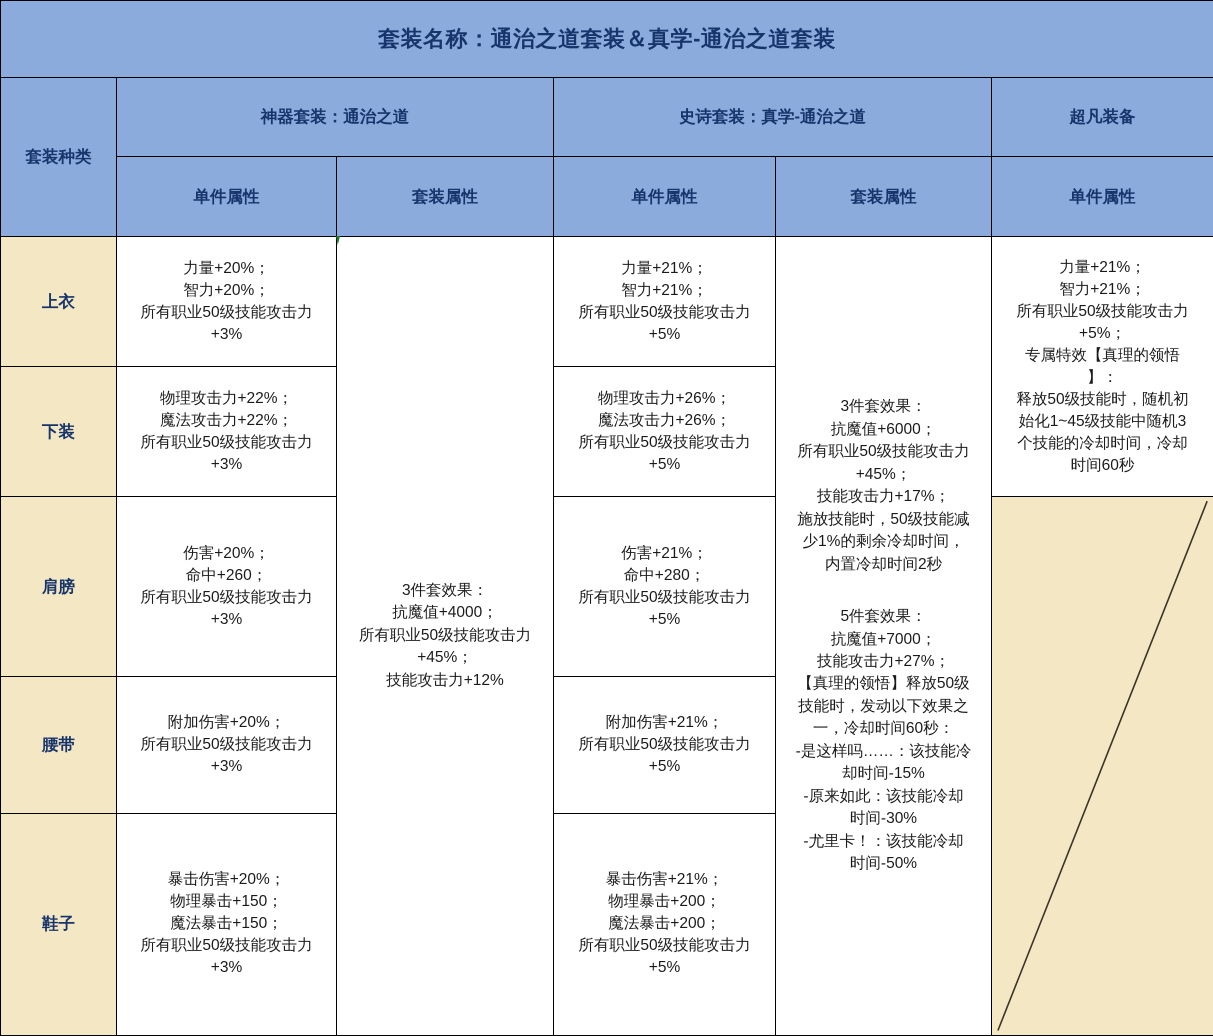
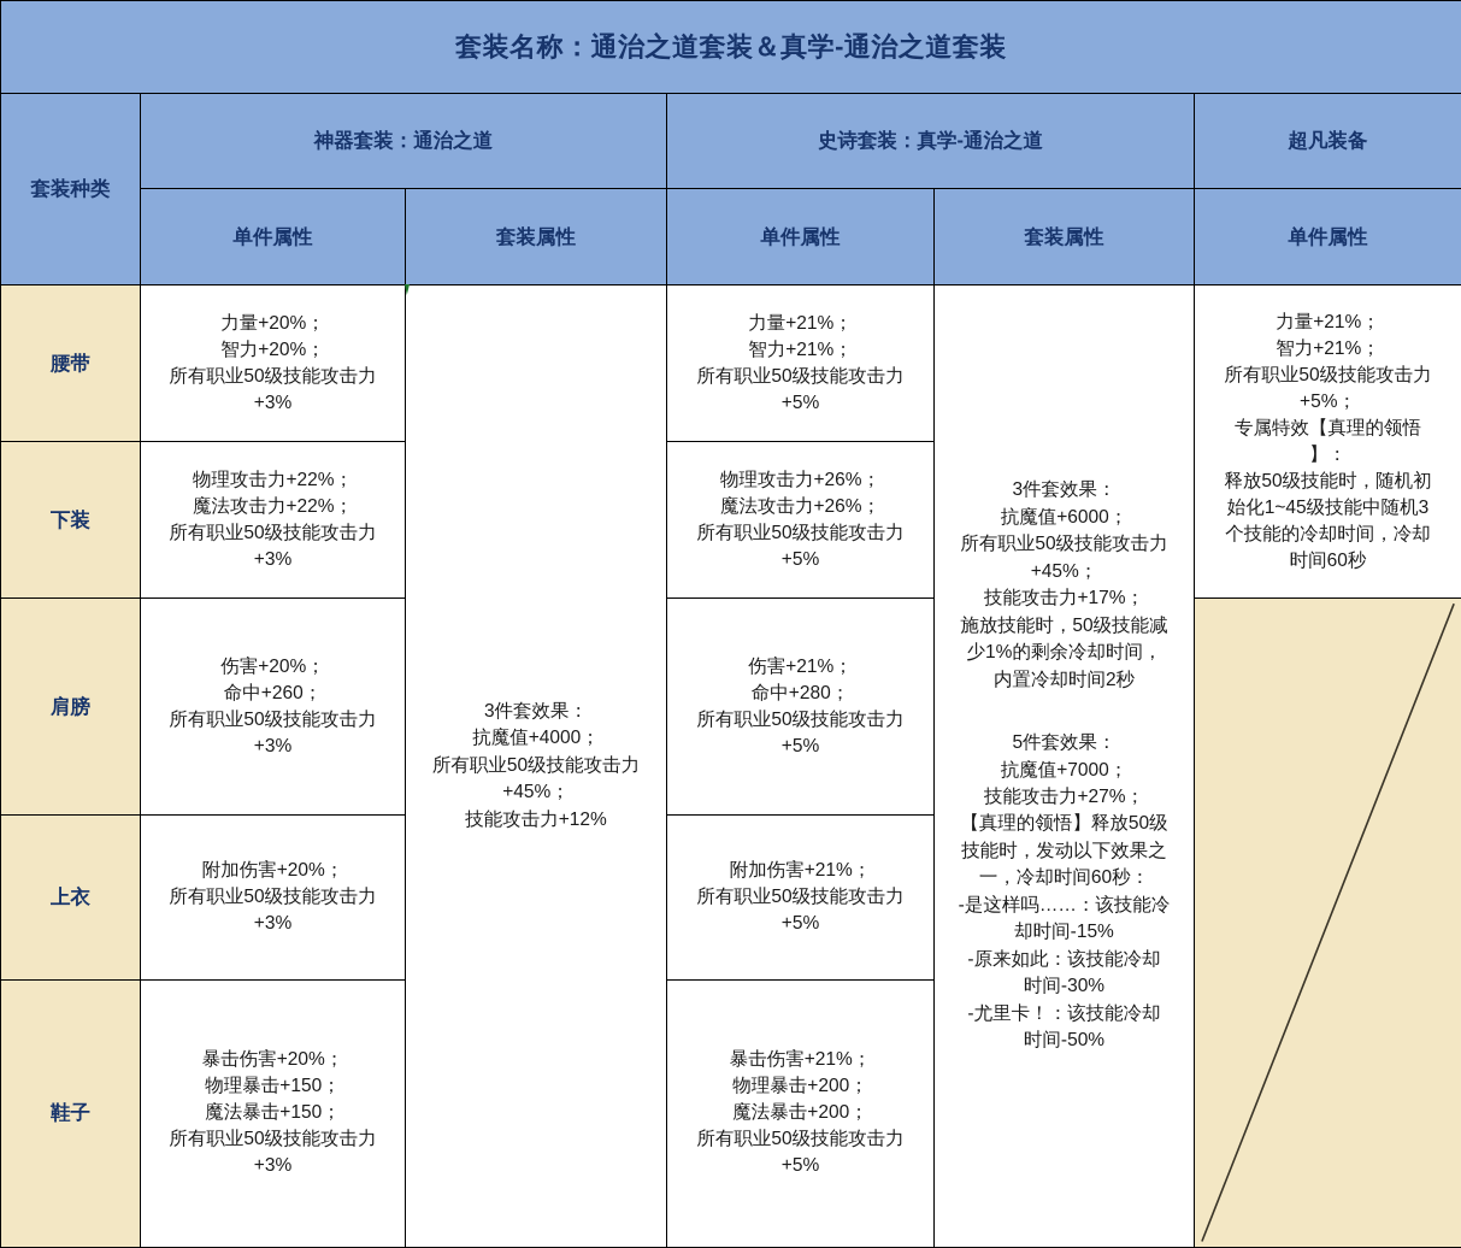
  套装名称：通治之道套装＆真学-通治之道套装
  套装种类	神器套装：通治之道	史诗套装：真学-通治之道	超凡装备
  单件属性	套装属性	单件属性	套装属性	单件属性
- 上衣	力量+20%； 智力+20%； 所有职业50级技能攻击力 +3%	3件套效果： 抗魔值+4000； 所有职业50级技能攻击力 +45%； 技能攻击力+12%	力量+21%； 智力+21%； 所有职业50级技能攻击力 +5%	3件套效果： 抗魔值+6000； 所有职业50级技能攻击力 +45%； 技能攻击力+17%； 施放技能时，50级技能减 少1%的剩余冷却时间， 内置冷却时间2秒 5件套效果： 抗魔值+7000； 技能攻击力+27%； 【真理的领悟】释放50级 技能时，发动以下效果之 一，冷却时间60秒： -是这样吗……：该技能冷 却时间-15% -原来如此：该技能冷却 时间-30% -尤里卡！：该技能冷却 时间-50%	力量+21%； 智力+21%； 所有职业50级技能攻击力 +5%； 专属特效【真理的领悟 】： 释放50级技能时，随机初 始化1~45级技能中随机3 个技能的冷却时间，冷却 时间60秒
+ 腰带	力量+20%； 智力+20%； 所有职业50级技能攻击力 +3%	3件套效果： 抗魔值+4000； 所有职业50级技能攻击力 +45%； 技能攻击力+12%	力量+21%； 智力+21%； 所有职业50级技能攻击力 +5%	3件套效果： 抗魔值+6000； 所有职业50级技能攻击力 +45%； 技能攻击力+17%； 施放技能时，50级技能减 少1%的剩余冷却时间， 内置冷却时间2秒 5件套效果： 抗魔值+7000； 技能攻击力+27%； 【真理的领悟】释放50级 技能时，发动以下效果之 一，冷却时间60秒： -是这样吗……：该技能冷 却时间-15% -原来如此：该技能冷却 时间-30% -尤里卡！：该技能冷却 时间-50%	力量+21%； 智力+21%； 所有职业50级技能攻击力 +5%； 专属特效【真理的领悟 】： 释放50级技能时，随机初 始化1~45级技能中随机3 个技能的冷却时间，冷却 时间60秒
  下装	物理攻击力+22%； 魔法攻击力+22%； 所有职业50级技能攻击力 +3%	物理攻击力+26%； 魔法攻击力+26%； 所有职业50级技能攻击力 +5%
  肩膀	伤害+20%； 命中+260； 所有职业50级技能攻击力 +3%	伤害+21%； 命中+280； 所有职业50级技能攻击力 +5%
- 腰带	附加伤害+20%； 所有职业50级技能攻击力 +3%	附加伤害+21%； 所有职业50级技能攻击力 +5%
+ 上衣	附加伤害+20%； 所有职业50级技能攻击力 +3%	附加伤害+21%； 所有职业50级技能攻击力 +5%
  鞋子	暴击伤害+20%； 物理暴击+150； 魔法暴击+150； 所有职业50级技能攻击力 +3%	暴击伤害+21%； 物理暴击+200； 魔法暴击+200； 所有职业50级技能攻击力 +5%
